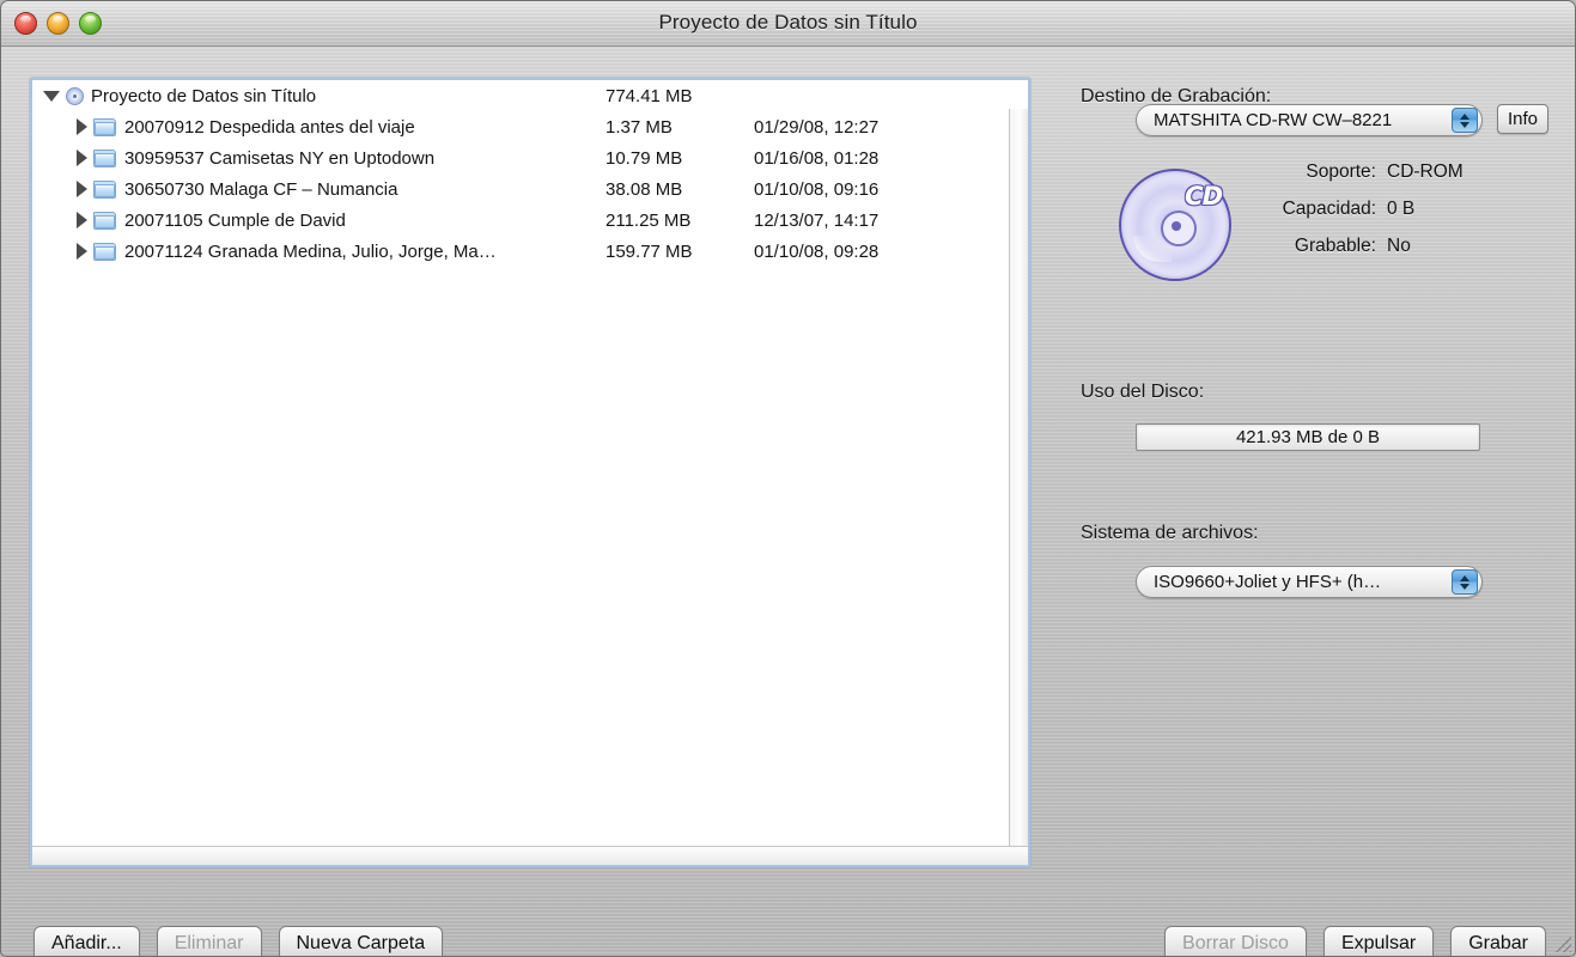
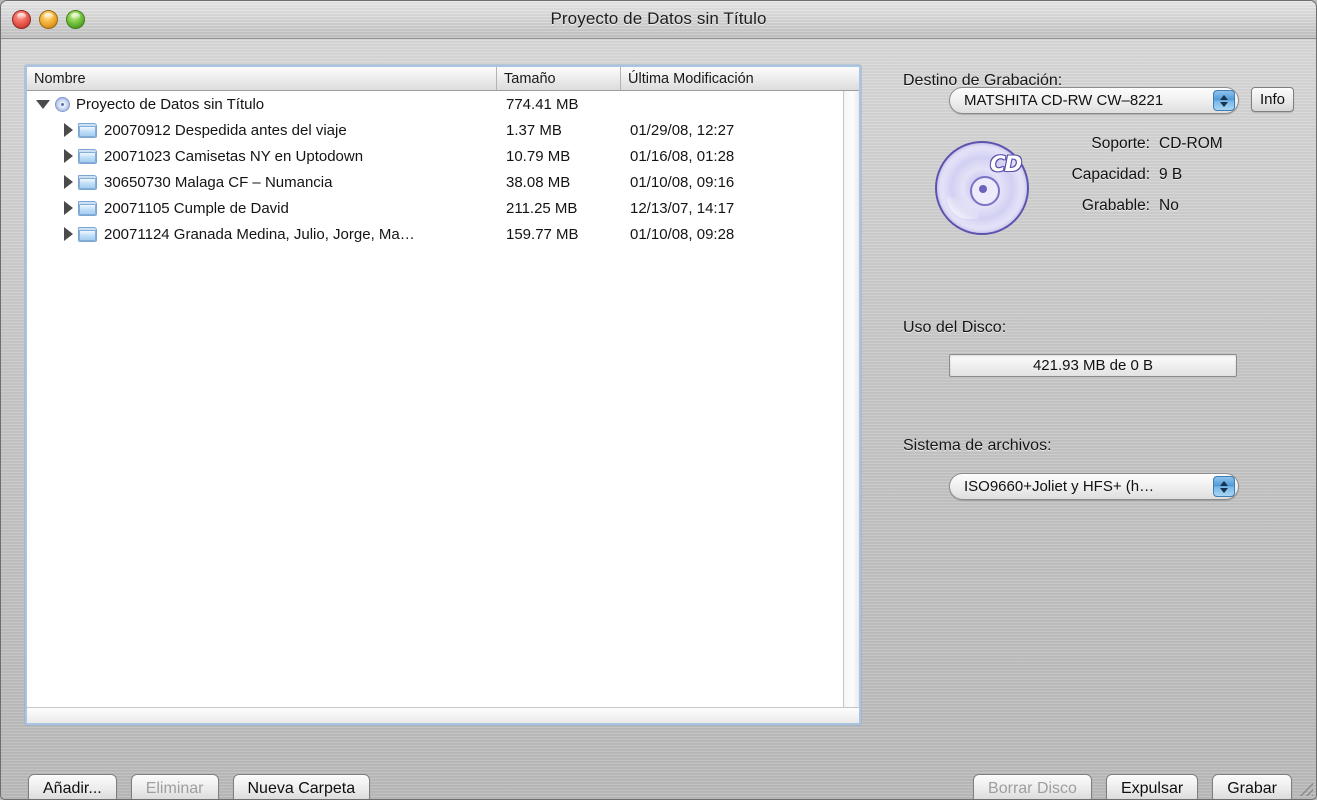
  Proyecto de Datos sin Título
+ Nombre
+ Tamaño
+ Última Modificación
  Proyecto de Datos sin Título
  774.41 MB
  20070912 Despedida antes del viaje
  1.37 MB
  01/29/08, 12:27
- 30959537 Camisetas NY en Uptodown
+ 20071023 Camisetas NY en Uptodown
  10.79 MB
  01/16/08, 01:28
  30650730 Malaga CF – Numancia
  38.08 MB
  01/10/08, 09:16
  20071105 Cumple de David
  211.25 MB
  12/13/07, 14:17
  20071124 Granada Medina, Julio, Jorge, Ma…
  159.77 MB
  01/10/08, 09:28
  Destino de Grabación:
  MATSHITA CD-RW CW–8221
  Info
  CD
  Soporte:
  CD-ROM
  Capacidad:
- 0 B
+ 9 B
  Grabable:
  No
  Uso del Disco:
  421.93 MB de 0 B
  Sistema de archivos:
  ISO9660+Joliet y HFS+ (h…
  Añadir...
  Eliminar
  Nueva Carpeta
  Borrar Disco
  Expulsar
  Grabar
